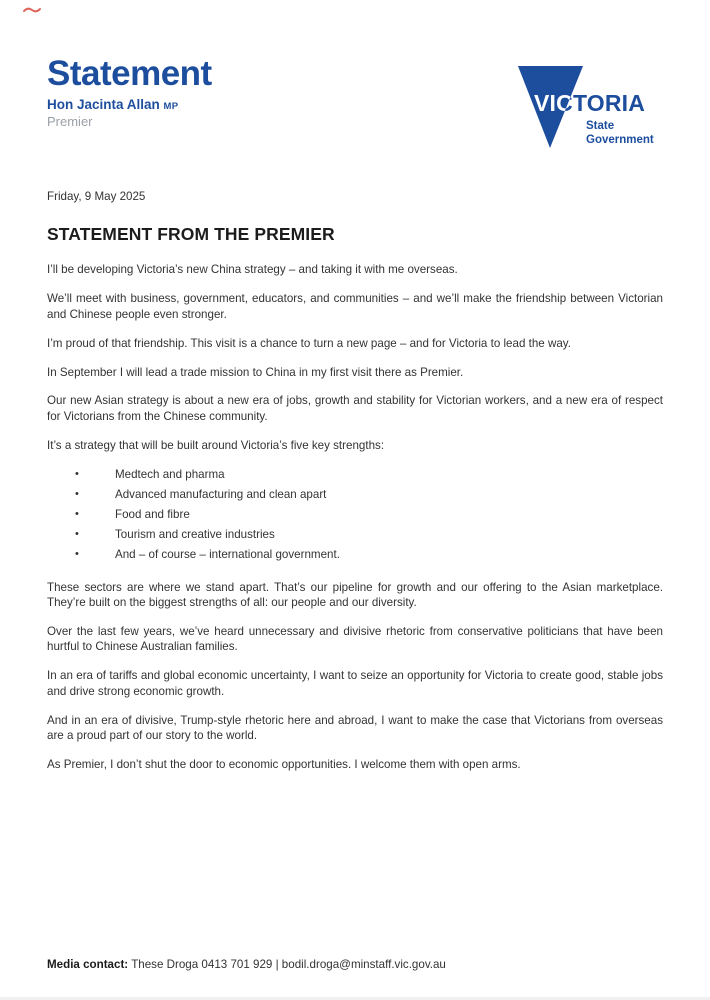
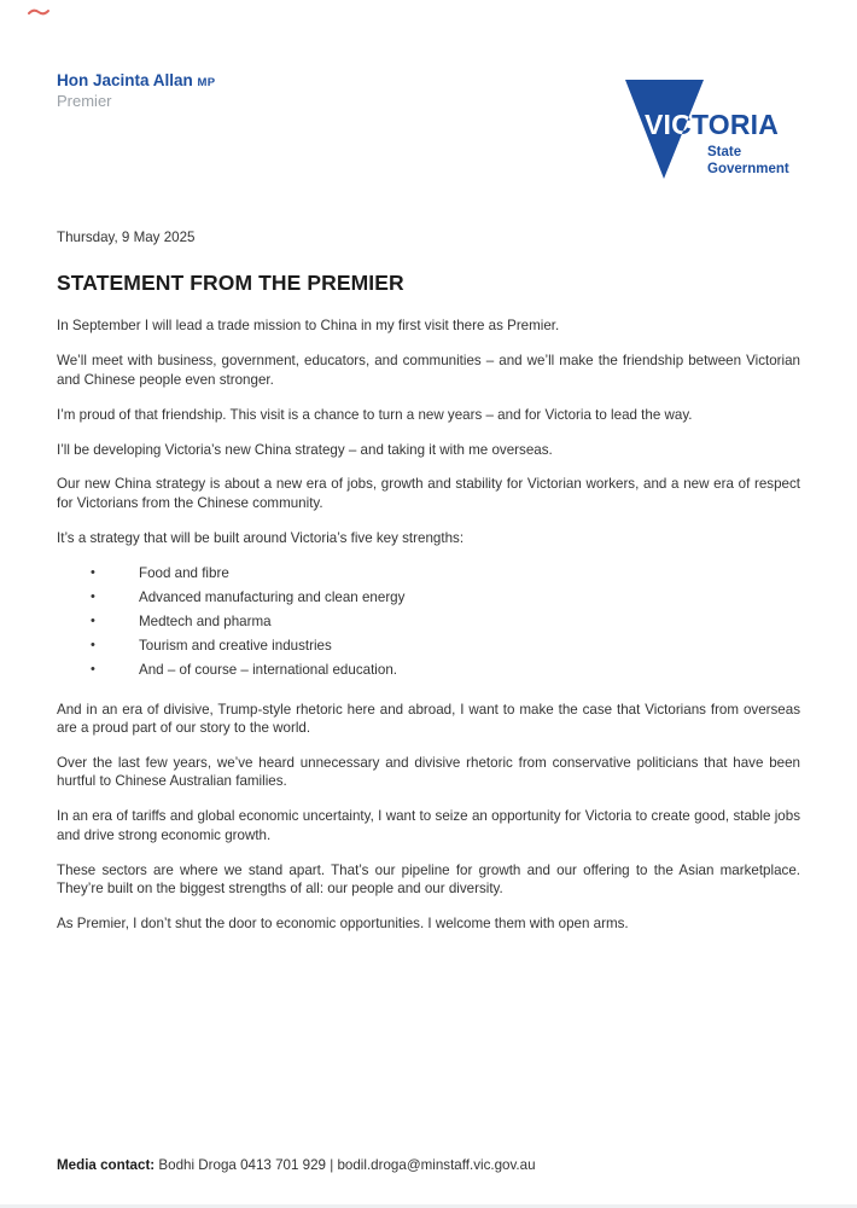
- Statement
  Hon Jacinta Allan MP
  Premier
  VICTORIA
  State
  Government
- Friday, 9 May 2025
+ Thursday, 9 May 2025
  STATEMENT FROM THE PREMIER
- I’ll be developing Victoria’s new China strategy – and taking it with me overseas.
+ In September I will lead a trade mission to China in my first visit there as Premier.
  We’ll meet with business, government, educators, and communities – and we’ll make the friendship between Victorian and Chinese people even stronger.
- I’m proud of that friendship. This visit is a chance to turn a new page – and for Victoria to lead the way.
+ I’m proud of that friendship. This visit is a chance to turn a new years – and for Victoria to lead the way.
- In September I will lead a trade mission to China in my first visit there as Premier.
+ I’ll be developing Victoria’s new China strategy – and taking it with me overseas.
- Our new Asian strategy is about a new era of jobs, growth and stability for Victorian workers, and a new era of respect for Victorians from the Chinese community.
+ Our new China strategy is about a new era of jobs, growth and stability for Victorian workers, and a new era of respect for Victorians from the Chinese community.
  It’s a strategy that will be built around Victoria’s five key strengths:
  •
- Medtech and pharma
+ Food and fibre
  •
- Advanced manufacturing and clean apart
+ Advanced manufacturing and clean energy
  •
- Food and fibre
+ Medtech and pharma
  •
  Tourism and creative industries
  •
- And – of course – international government.
+ And – of course – international education.
- These sectors are where we stand apart. That’s our pipeline for growth and our offering to the Asian marketplace. They’re built on the biggest strengths of all: our people and our diversity.
+ And in an era of divisive, Trump-style rhetoric here and abroad, I want to make the case that Victorians from overseas are a proud part of our story to the world.
  Over the last few years, we’ve heard unnecessary and divisive rhetoric from conservative politicians that have been hurtful to Chinese Australian families.
  In an era of tariffs and global economic uncertainty, I want to seize an opportunity for Victoria to create good, stable jobs and drive strong economic growth.
- And in an era of divisive, Trump-style rhetoric here and abroad, I want to make the case that Victorians from overseas are a proud part of our story to the world.
+ These sectors are where we stand apart. That’s our pipeline for growth and our offering to the Asian marketplace. They’re built on the biggest strengths of all: our people and our diversity.
  As Premier, I don’t shut the door to economic opportunities. I welcome them with open arms.
- Media contact: These Droga 0413 701 929 | bodil.droga@minstaff.vic.gov.au
+ Media contact: Bodhi Droga 0413 701 929 | bodil.droga@minstaff.vic.gov.au
